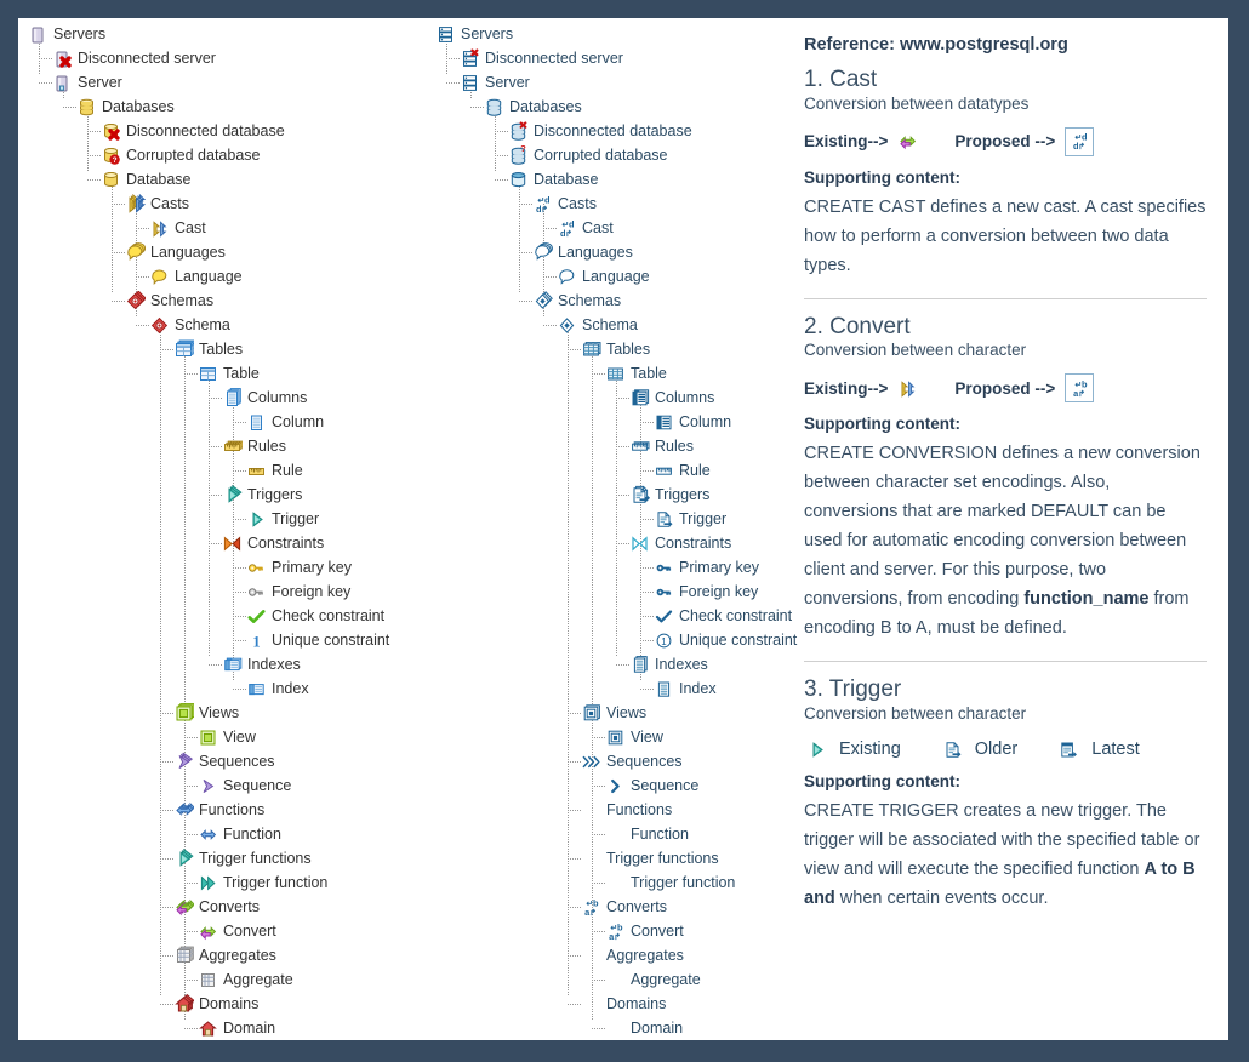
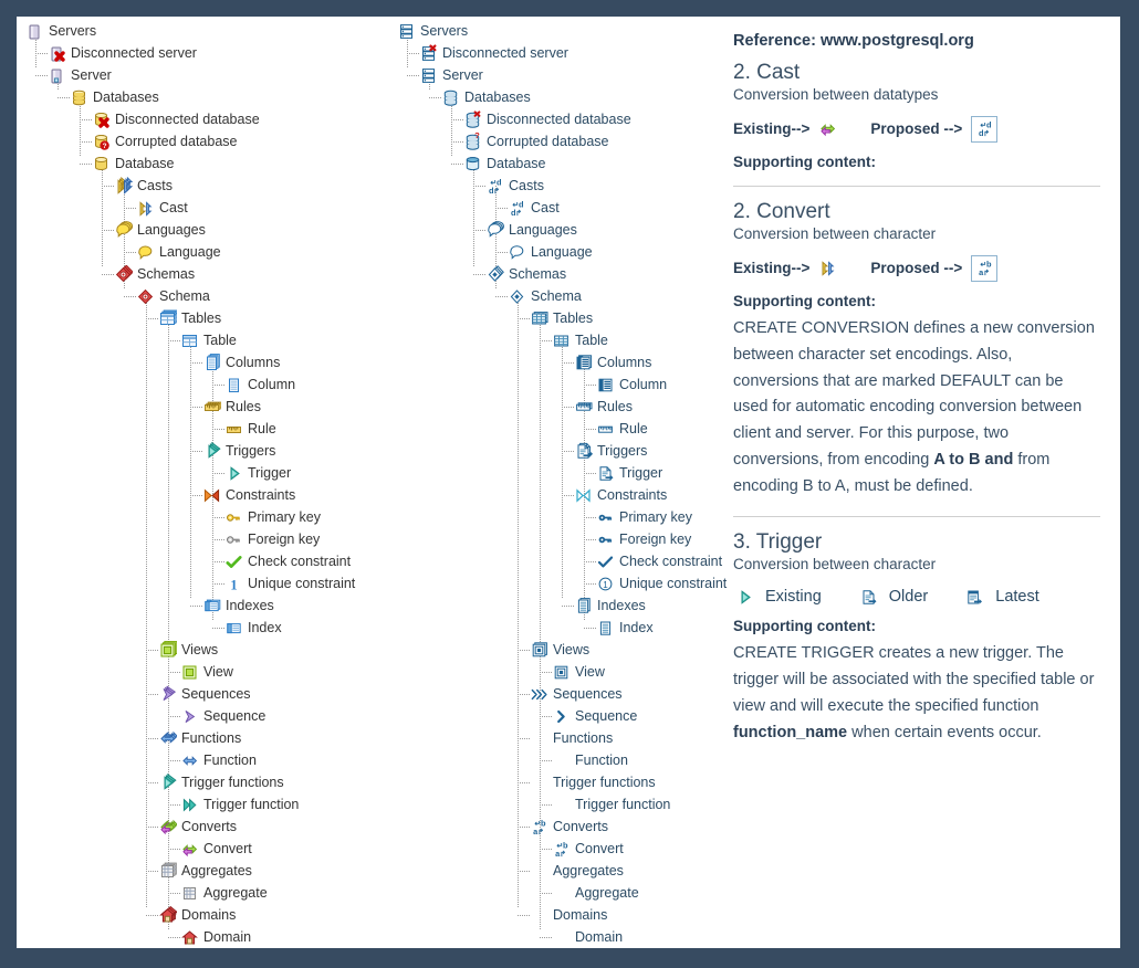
  Servers
  Disconnected server
  Server
  Databases
  Disconnected database
  Corrupted database
  Database
  Casts
  Cast
  Languages
  Language
  Schemas
  Schema
  Tables
  Table
  Columns
  Column
  Rules
  Rule
  Triggers
  Trigger
  Constraints
  Primary key
  Foreign key
  Check constraint
  1
  Unique constraint
  Indexes
  Index
  Views
  View
  Sequences
  Sequence
  Functions
  Function
  Trigger functions
  Trigger function
  Converts
  Convert
  Aggregates
  Aggregate
  Domains
  Domain
  Servers
  Disconnected server
  Server
  Databases
  Disconnected database
  ?
  Corrupted database
  Database
  ↵
  d
  d
  ↱
  Casts
  ↵
  d
  d
  ↱
  Cast
  Languages
  Language
  Schemas
  Schema
  Tables
  Table
  Columns
  Column
  Rules
  Rule
  Triggers
  Trigger
  Constraints
  Primary key
  Foreign key
  Check constraint
  1
  Unique constraint
  Indexes
  Index
  Views
  View
  Sequences
  Sequence
  Functions
  Function
  Trigger functions
  Trigger function
  ↵
  b
  a
  ↱
  Converts
  ↵
  b
  a
  ↱
  Convert
  Aggregates
  Aggregate
  Domains
  Domain
  Reference: www.postgresql.org
- 1. Cast
+ 2. Cast
  Conversion between datatypes
  Existing-->
  Proposed -->
  ↵
  d
  d
  ↱
  Supporting content:
- CREATE CAST defines a new cast. A cast specifies how to perform a conversion between two data types.
  2. Convert
  Conversion between character
  Existing-->
  Proposed -->
  ↵
  b
  a
  ↱
  Supporting content:
- CREATE CONVERSION defines a new conversion between character set encodings. Also, conversions that are marked DEFAULT can be used for automatic encoding conversion between client and server. For this purpose, two conversions, from encoding function_name from encoding B to A, must be defined.
+ CREATE CONVERSION defines a new conversion between character set encodings. Also, conversions that are marked DEFAULT can be used for automatic encoding conversion between client and server. For this purpose, two conversions, from encoding A to B and from encoding B to A, must be defined.
  3. Trigger
  Conversion between character
  Existing
  Older
  Latest
  Supporting content:
- CREATE TRIGGER creates a new trigger. The trigger will be associated with the specified table or view and will execute the specified function A to B and when certain events occur.
+ CREATE TRIGGER creates a new trigger. The trigger will be associated with the specified table or view and will execute the specified function function_name when certain events occur.
